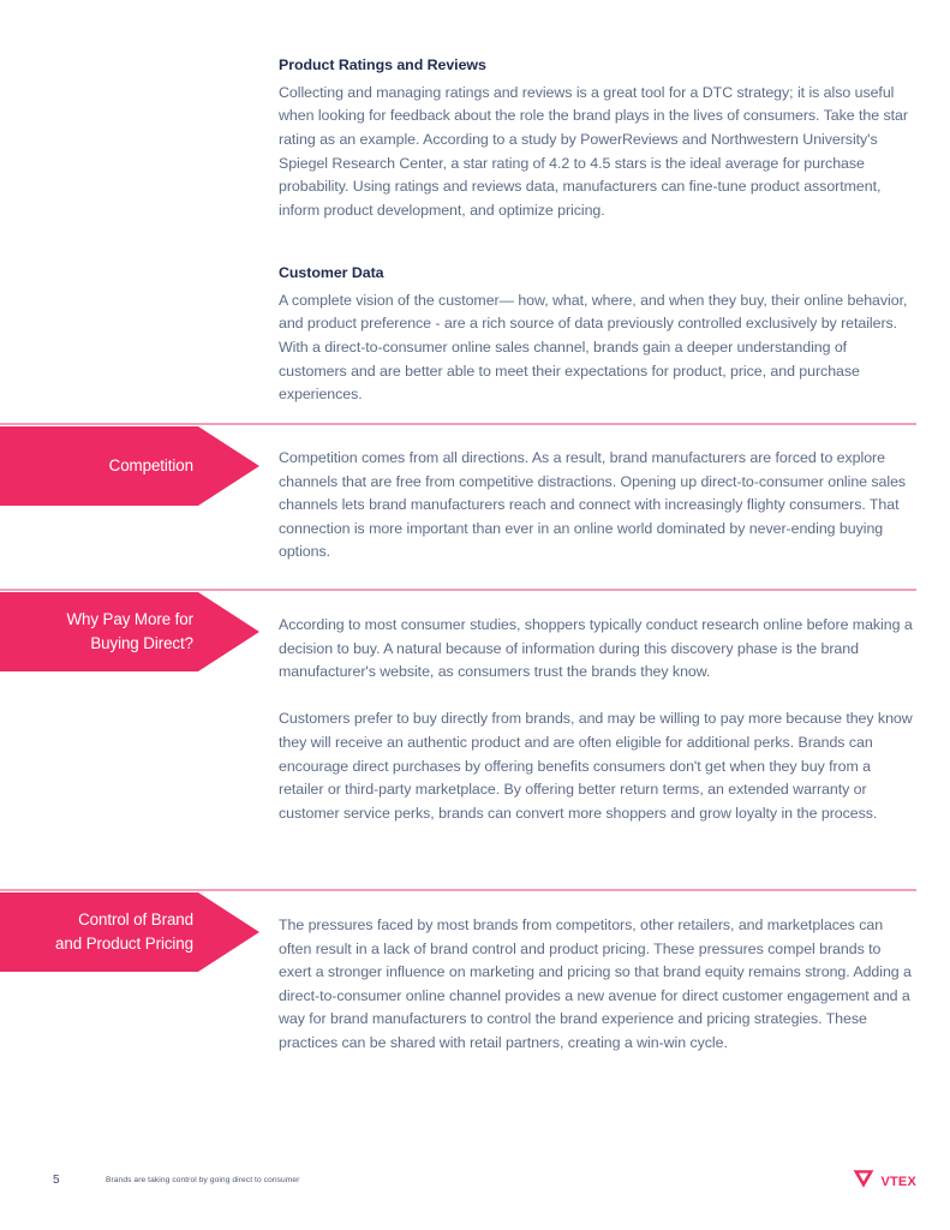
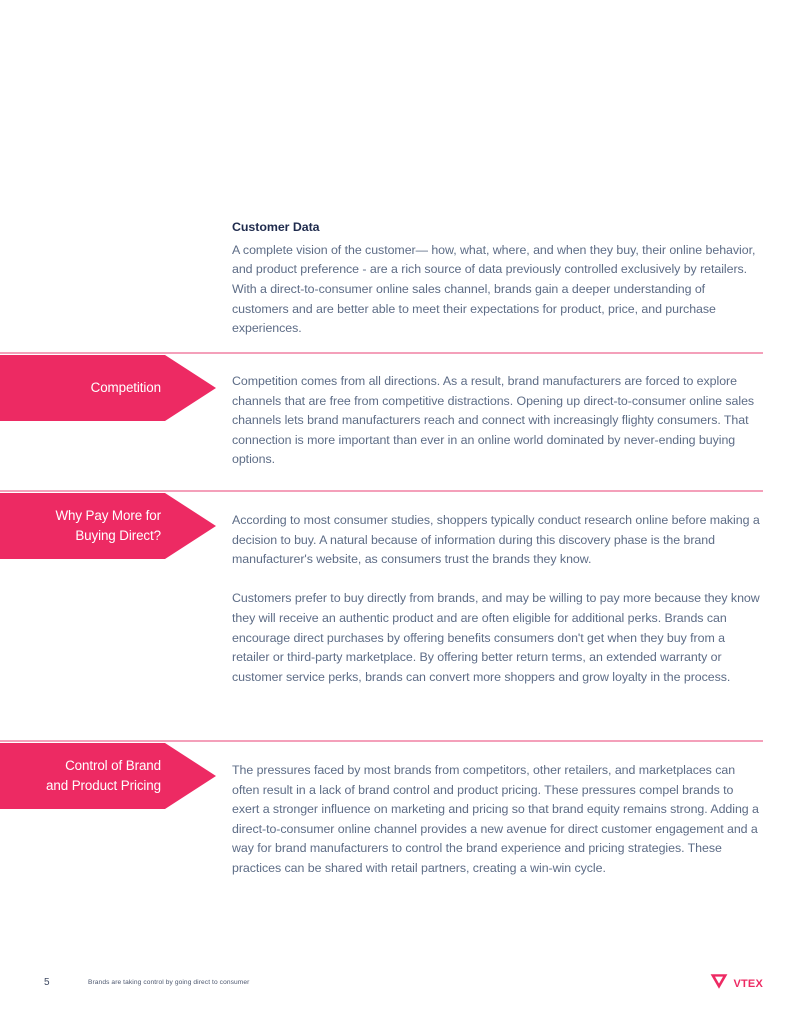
- Product Ratings and Reviews
- Collecting and managing ratings and reviews is a great tool for a DTC strategy; it is also useful when looking for feedback about the role the brand plays in the lives of consumers. Take the star rating as an example. According to a study by PowerReviews and Northwestern University's Spiegel Research Center, a star rating of 4.2 to 4.5 stars is the ideal average for purchase probability. Using ratings and reviews data, manufacturers can fine-tune product assortment, inform product development, and optimize pricing.
  Customer Data
  A complete vision of the customer— how, what, where, and when they buy, their online behavior, and product preference - are a rich source of data previously controlled exclusively by retailers. With a direct-to-consumer online sales channel, brands gain a deeper understanding of customers and are better able to meet their expectations for product, price, and purchase experiences.
  Competition
  Competition comes from all directions. As a result, brand manufacturers are forced to explore channels that are free from competitive distractions. Opening up direct-to-consumer online sales channels lets brand manufacturers reach and connect with increasingly flighty consumers. That connection is more important than ever in an online world dominated by never-ending buying options.
  Why Pay More for
  Buying Direct?
  According to most consumer studies, shoppers typically conduct research online before making a decision to buy. A natural because of information during this discovery phase is the brand manufacturer's website, as consumers trust the brands they know.
  Customers prefer to buy directly from brands, and may be willing to pay more because they know they will receive an authentic product and are often eligible for additional perks. Brands can encourage direct purchases by offering benefits consumers don't get when they buy from a retailer or third-party marketplace. By offering better return terms, an extended warranty or customer service perks, brands can convert more shoppers and grow loyalty in the process.
  Control of Brand
  and Product Pricing
  The pressures faced by most brands from competitors, other retailers, and marketplaces can often result in a lack of brand control and product pricing. These pressures compel brands to exert a stronger influence on marketing and pricing so that brand equity remains strong. Adding a direct-to-consumer online channel provides a new avenue for direct customer engagement and a way for brand manufacturers to control the brand experience and pricing strategies. These practices can be shared with retail partners, creating a win-win cycle.
  5
  VTEX
